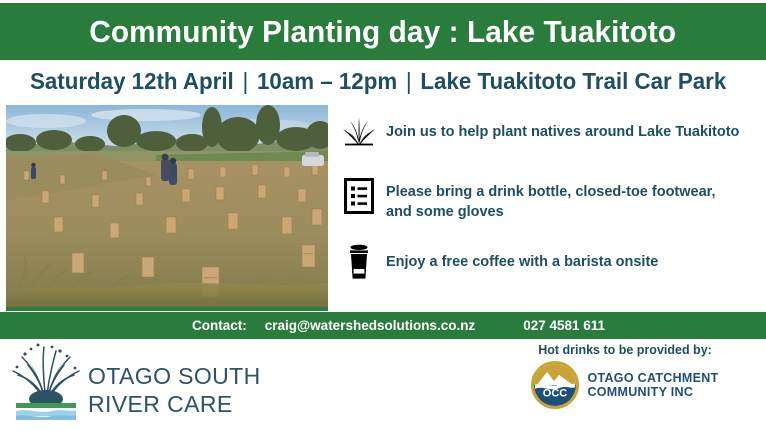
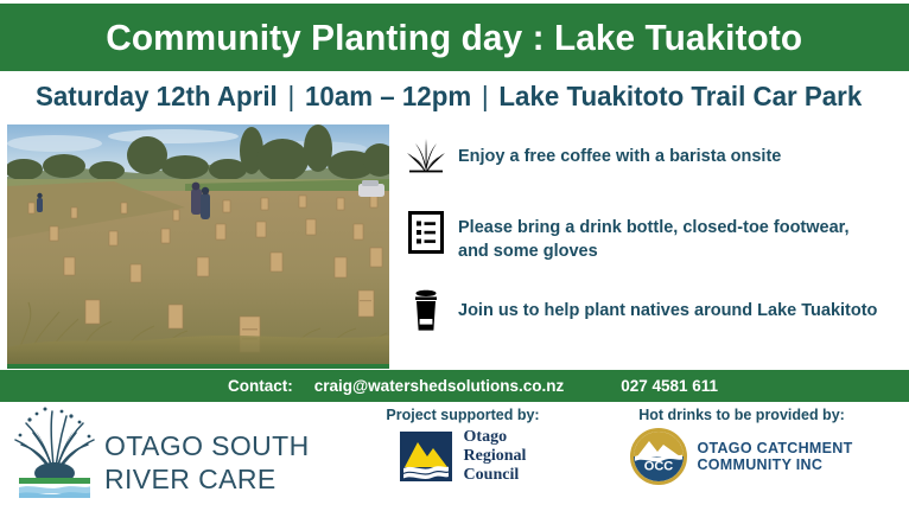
  Community Planting day : Lake Tuakitoto
  Saturday 12th April
  |
  10am – 12pm
  |
  Lake Tuakitoto Trail Car Park
- Join us to help plant natives around Lake Tuakitoto
+ Enjoy a free coffee with a barista onsite
  Please bring a drink bottle, closed-toe footwear,
  and some gloves
- Enjoy a free coffee with a barista onsite
+ Join us to help plant natives around Lake Tuakitoto
  Contact:
  craig@watershedsolutions.co.nz
  027 4581 611
  OTAGO SOUTH
  RIVER CARE
+ Project supported by:
+ Otago
+ Regional
+ Council
  Hot drinks to be provided by:
  OCC
  OTAGO CATCHMENT
  COMMUNITY INC
